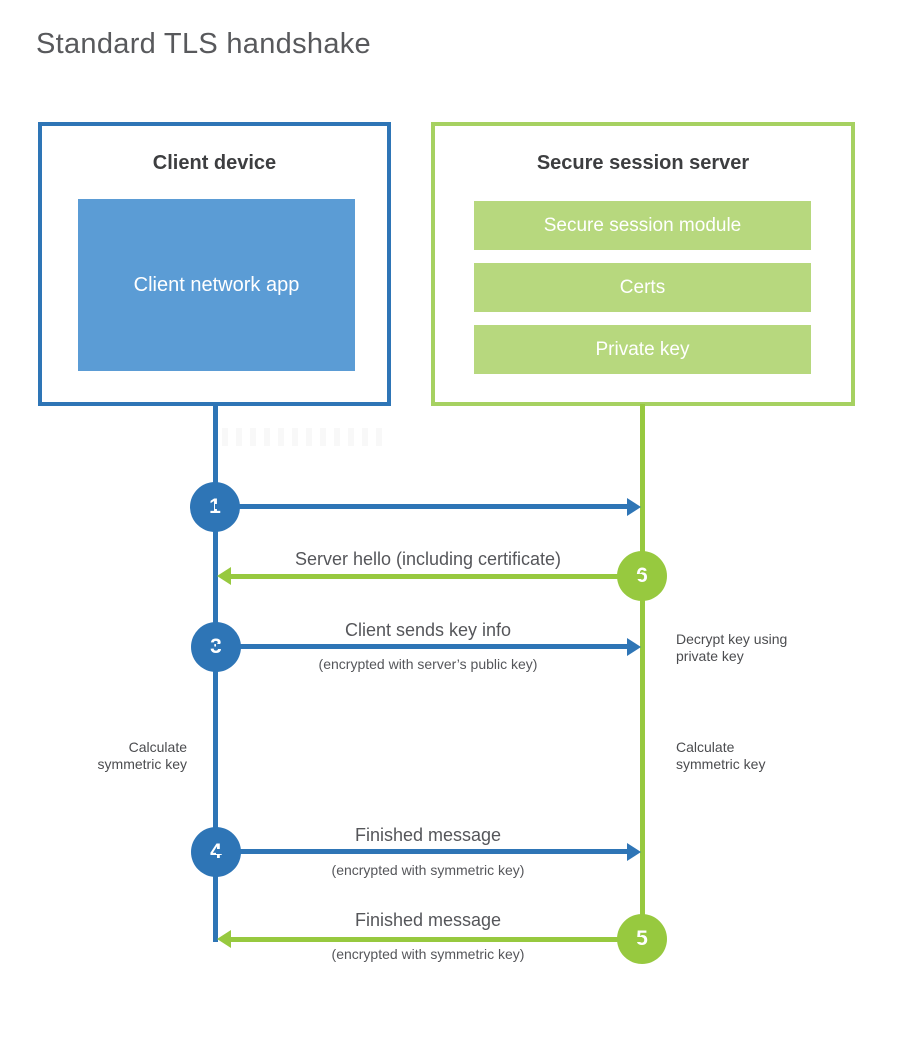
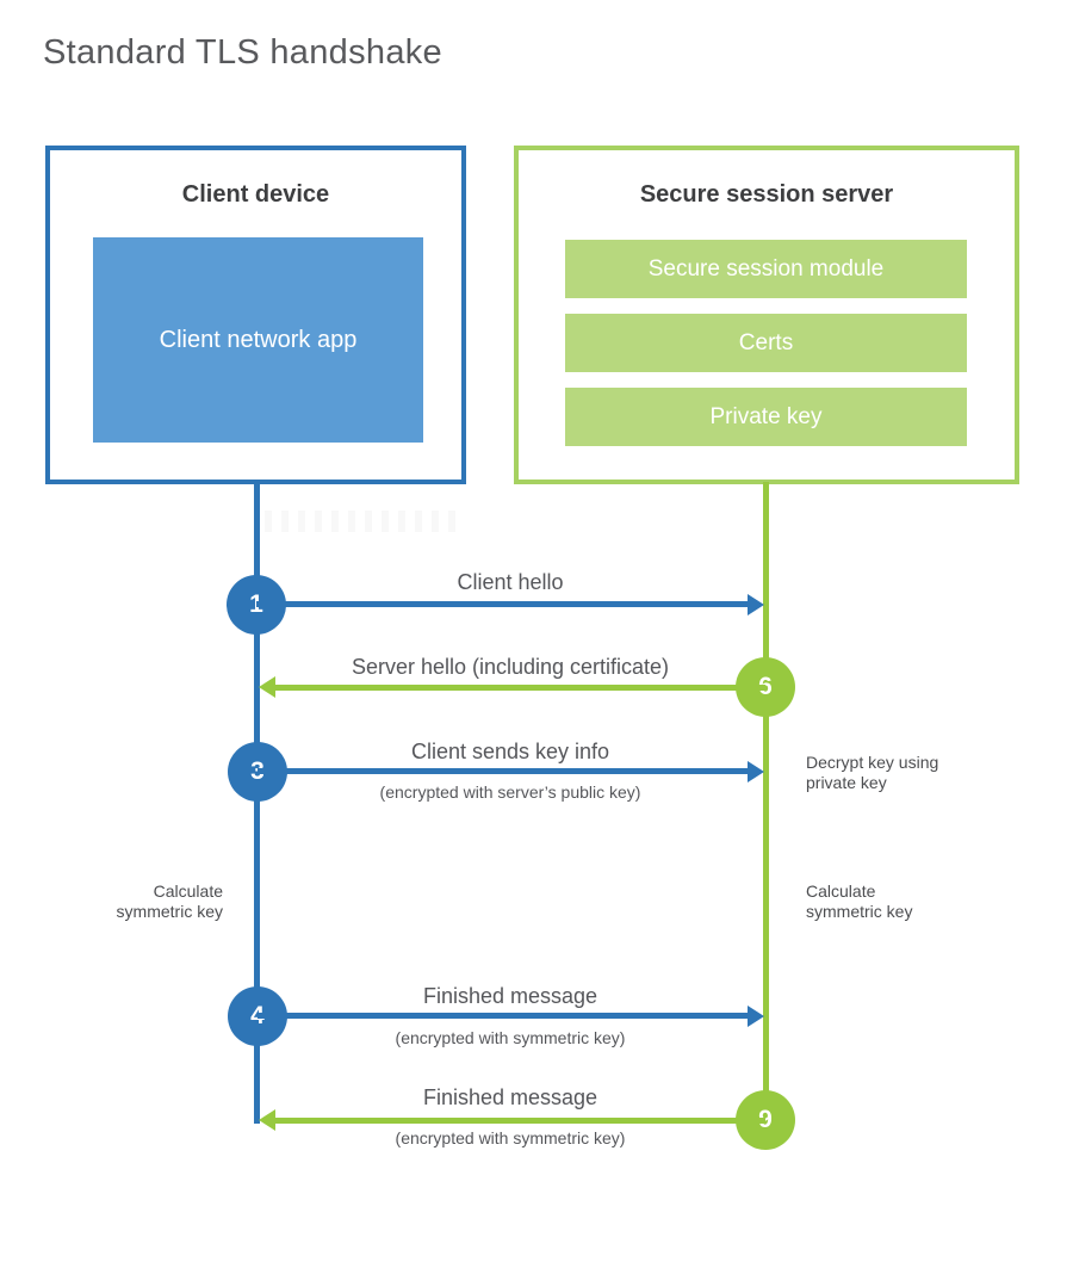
  Standard TLS handshake
  Client device
  Client network app
  Secure session server
  Secure session module
  Certs
  Private key
+ Client hello
  6
  Server hello (including certificate)
  Client sends key info
  (encrypted with server’s public key)
  Finished message
  (encrypted with symmetric key)
- 5
+ 9
  Finished message
  (encrypted with symmetric key)
  Decrypt key using private key
  Calculate symmetric key
  Calculate symmetric key
